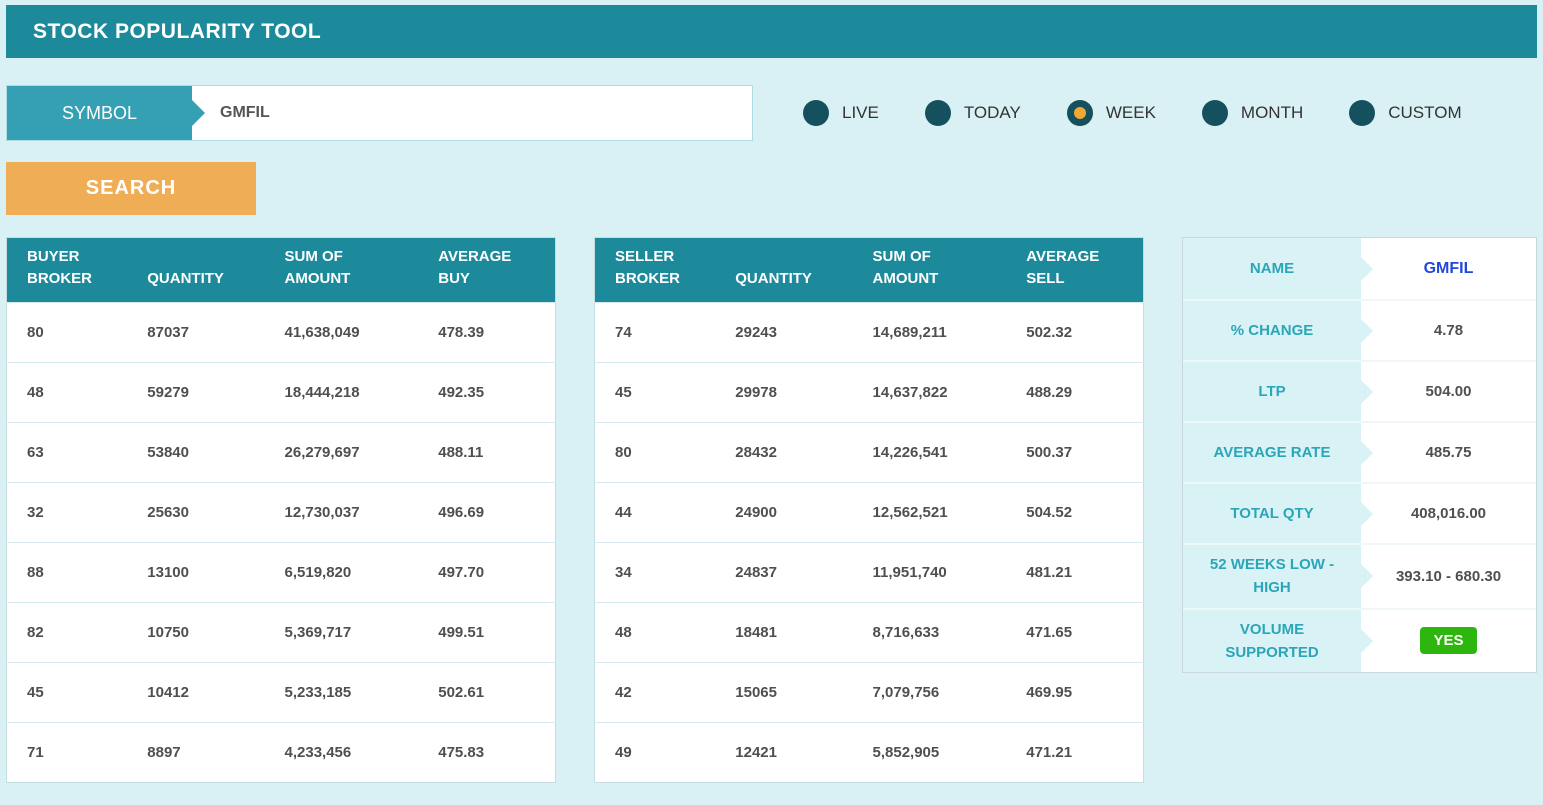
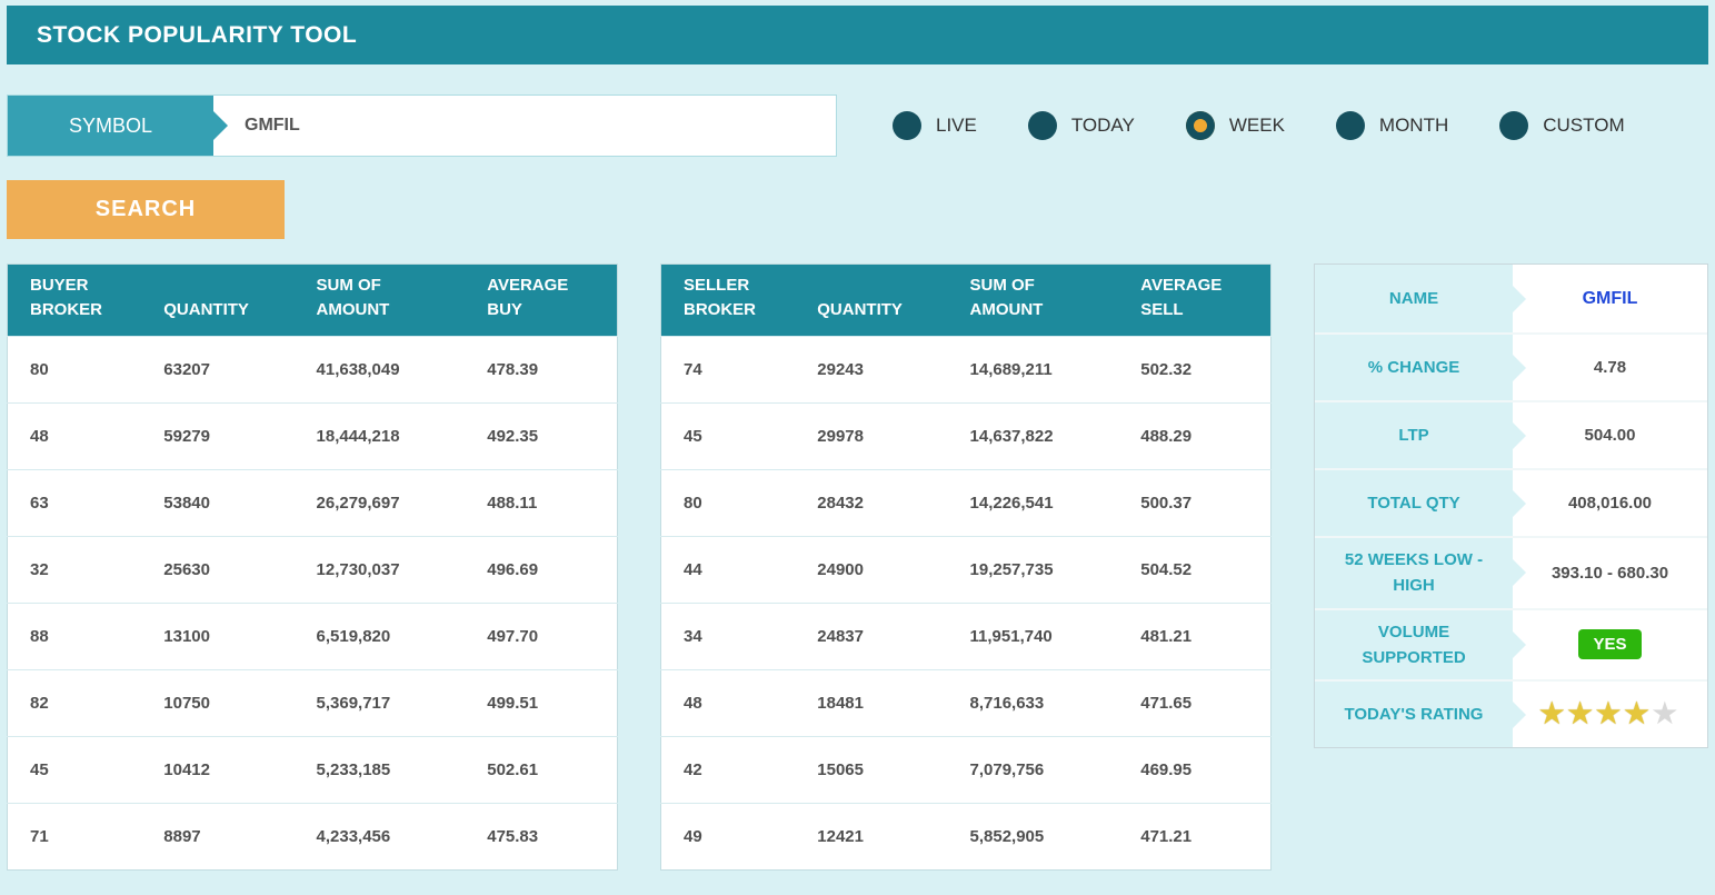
  STOCK POPULARITY TOOL
  SYMBOL
  GMFIL
  LIVE
  TODAY
  WEEK
  MONTH
  CUSTOM
  SEARCH
  BUYER BROKER	QUANTITY	SUM OF AMOUNT	AVERAGE BUY
- 80	87037	41,638,049	478.39
+ 80	63207	41,638,049	478.39
  48	59279	18,444,218	492.35
  63	53840	26,279,697	488.11
  32	25630	12,730,037	496.69
  88	13100	6,519,820	497.70
  82	10750	5,369,717	499.51
  45	10412	5,233,185	502.61
  71	8897	4,233,456	475.83
  SELLER BROKER	QUANTITY	SUM OF AMOUNT	AVERAGE SELL
  74	29243	14,689,211	502.32
  45	29978	14,637,822	488.29
  80	28432	14,226,541	500.37
- 44	24900	12,562,521	504.52
+ 44	24900	19,257,735	504.52
  34	24837	11,951,740	481.21
  48	18481	8,716,633	471.65
  42	15065	7,079,756	469.95
  49	12421	5,852,905	471.21
  NAME
  GMFIL
  % CHANGE
  4.78
  LTP
  504.00
- AVERAGE RATE
- 485.75
  TOTAL QTY
  408,016.00
  52 WEEKS LOW - HIGH
  393.10 - 680.30
  VOLUME SUPPORTED
  YES
+ TODAY'S RATING
+ ★★★★★
